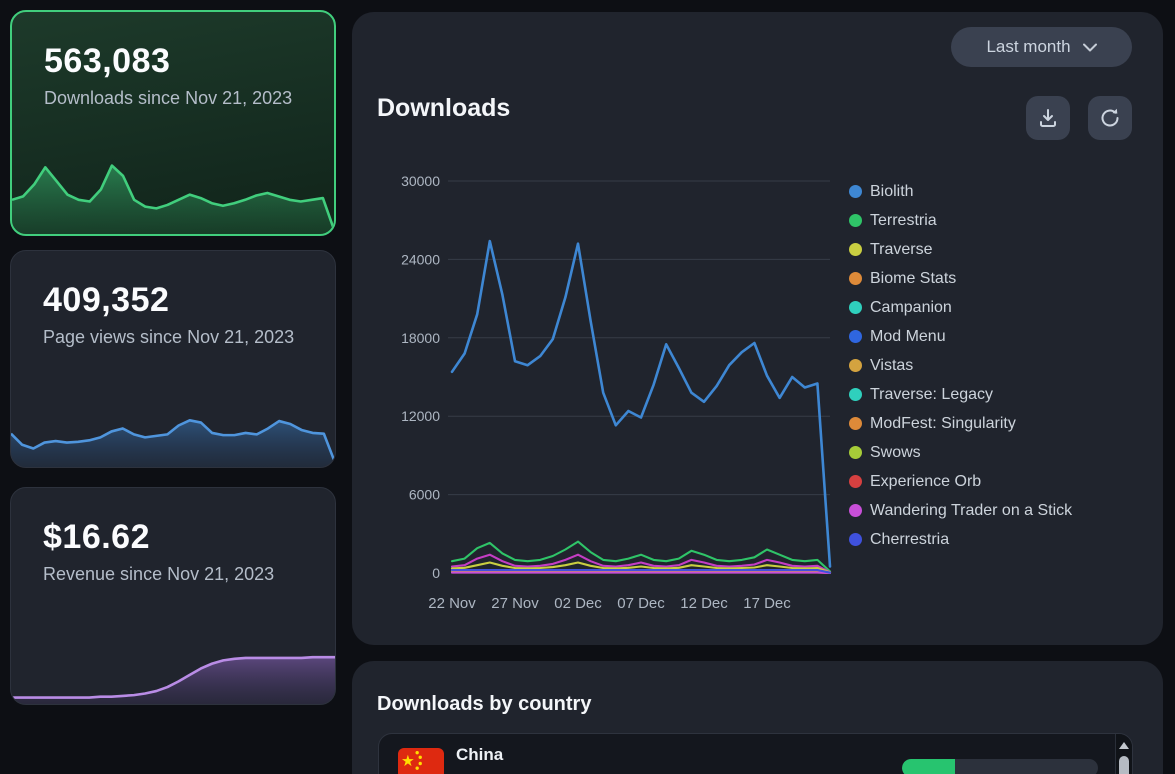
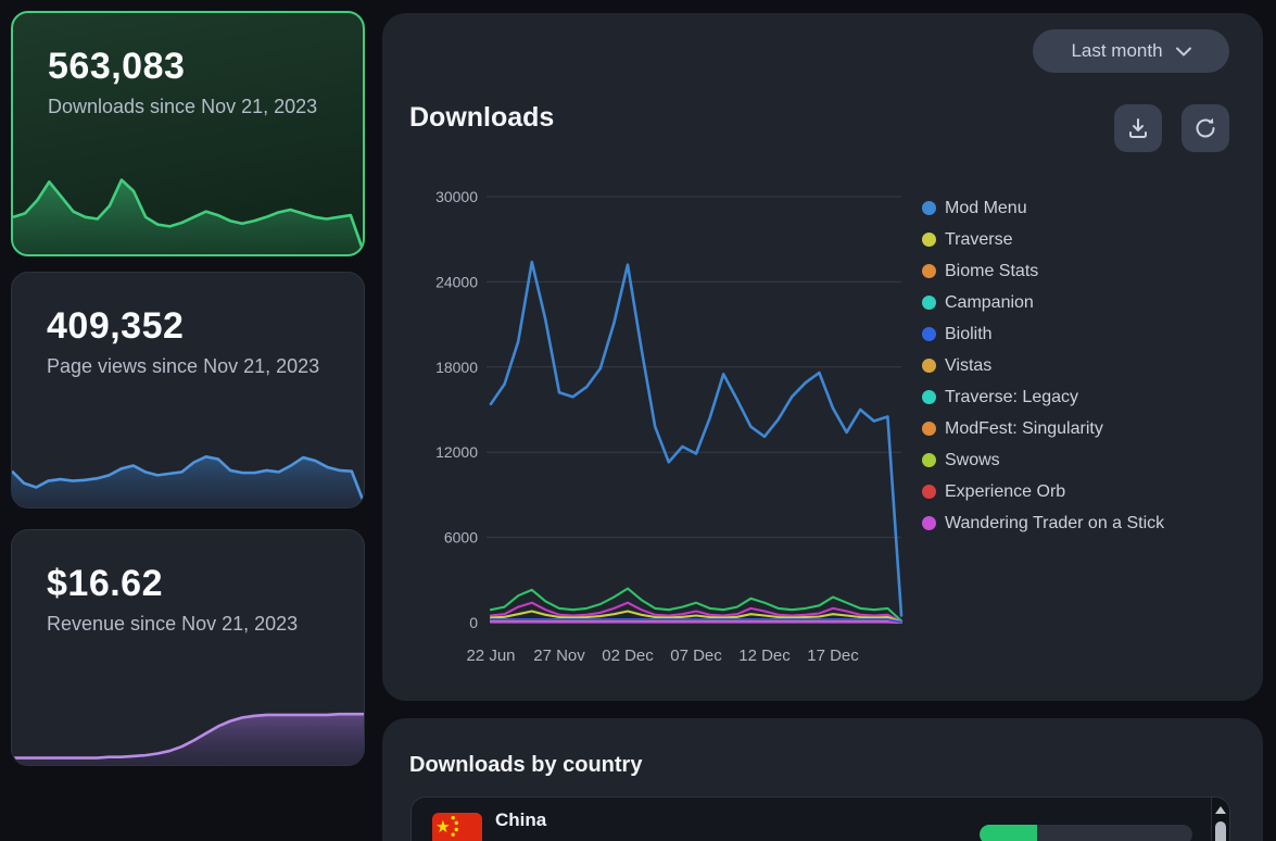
  563,083
  Downloads since Nov 21, 2023
  409,352
  Page views since Nov 21, 2023
  $16.62
  Revenue since Nov 21, 2023
  Last month
  Downloads
  0
  6000
  12000
  18000
  24000
  30000
- 22 Nov
+ 22 Jun
  27 Nov
  02 Dec
  07 Dec
  12 Dec
  17 Dec
- Biolith
+ Mod Menu
- Terrestria
  Traverse
  Biome Stats
  Campanion
- Mod Menu
+ Biolith
  Vistas
  Traverse: Legacy
  ModFest: Singularity
  Swows
  Experience Orb
  Wandering Trader on a Stick
- Cherrestria
  Downloads by country
  ★
  China
